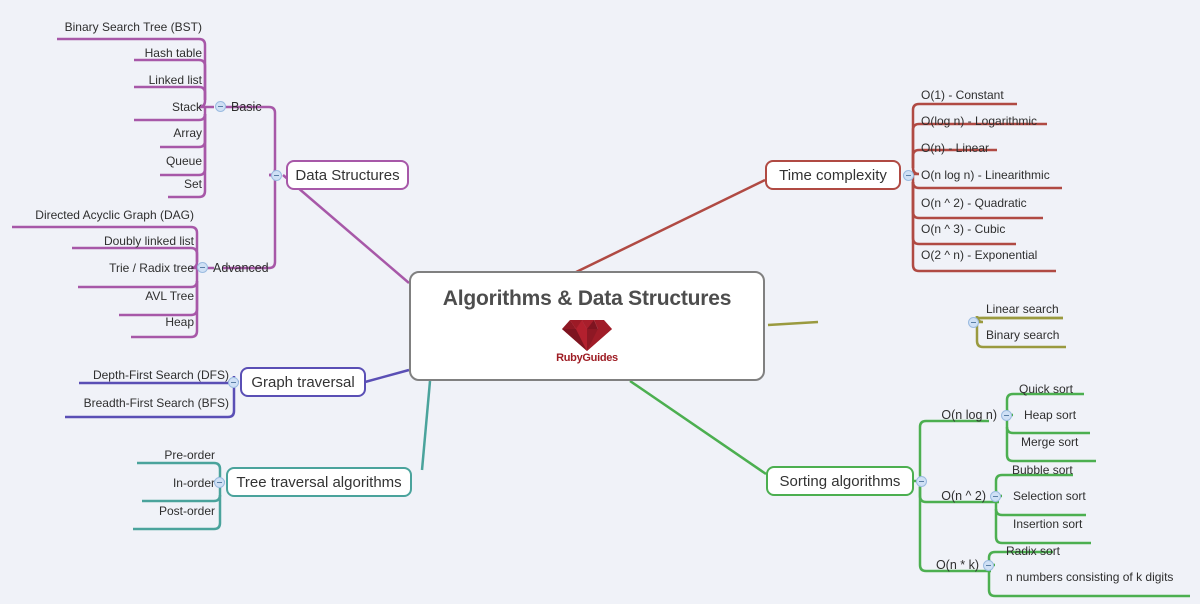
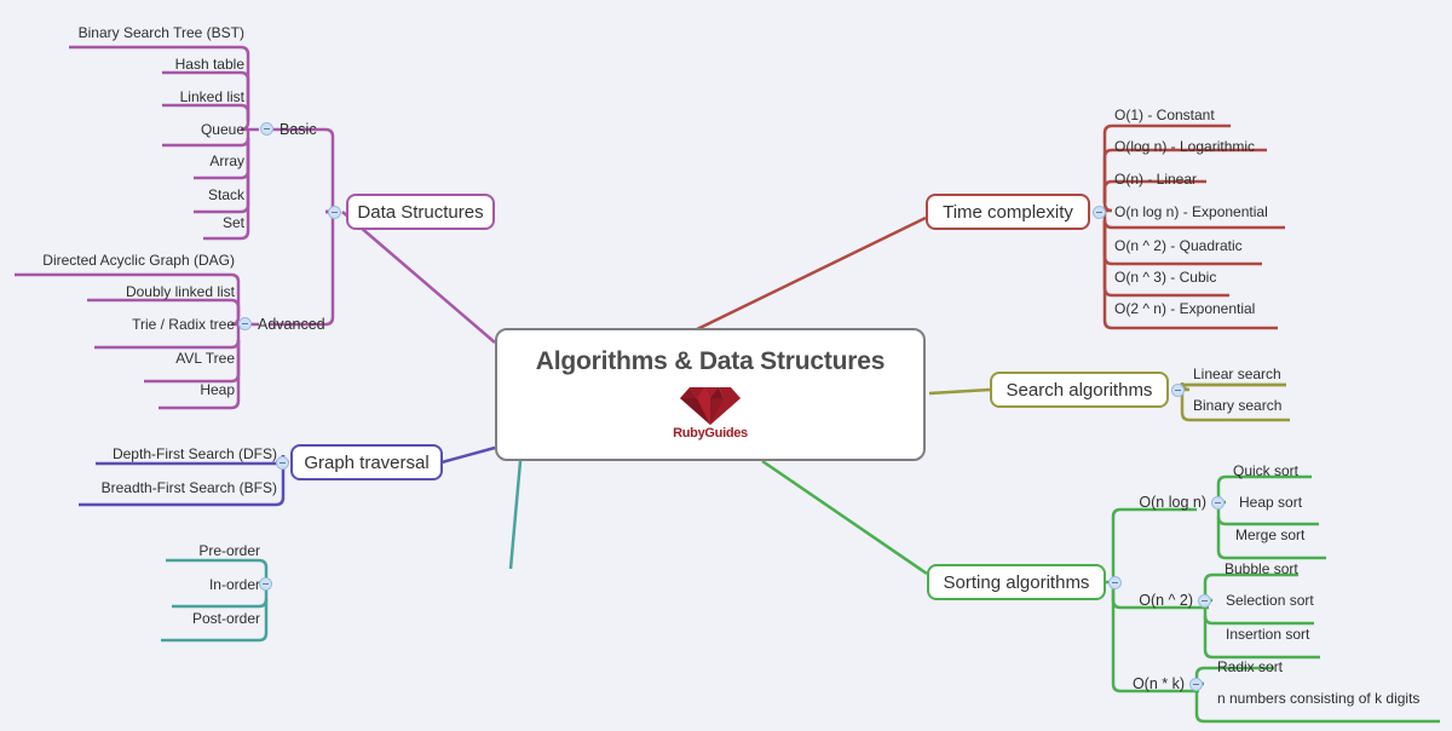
  Algorithms & Data Structures
  RubyGuides
  Data Structures
  Time complexity
+ Search algorithms
  Sorting algorithms
  Graph traversal
- Tree traversal algorithms
  Basic
  Advanced
  Binary Search Tree (BST)
  Hash table
  Linked list
- Stack
+ Queue
  Array
- Queue
+ Stack
  Set
  Directed Acyclic Graph (DAG)
  Doubly linked list
  Trie / Radix tree
  AVL Tree
  Heap
  O(1) - Constant
  O(log n) - Logarithmic
  O(n) - Linear
- O(n log n) - Linearithmic
+ O(n log n) - Exponential
  O(n ^ 2) - Quadratic
  O(n ^ 3) - Cubic
  O(2 ^ n) - Exponential
  Linear search
  Binary search
  O(n log n)
  O(n ^ 2)
  O(n * k)
  Quick sort
  Heap sort
  Merge sort
  Bubble sort
  Selection sort
  Insertion sort
  Radix sort
  n numbers consisting of k digits
  Depth-First Search (DFS)
  Breadth-First Search (BFS)
  Pre-order
  In-order
  Post-order
